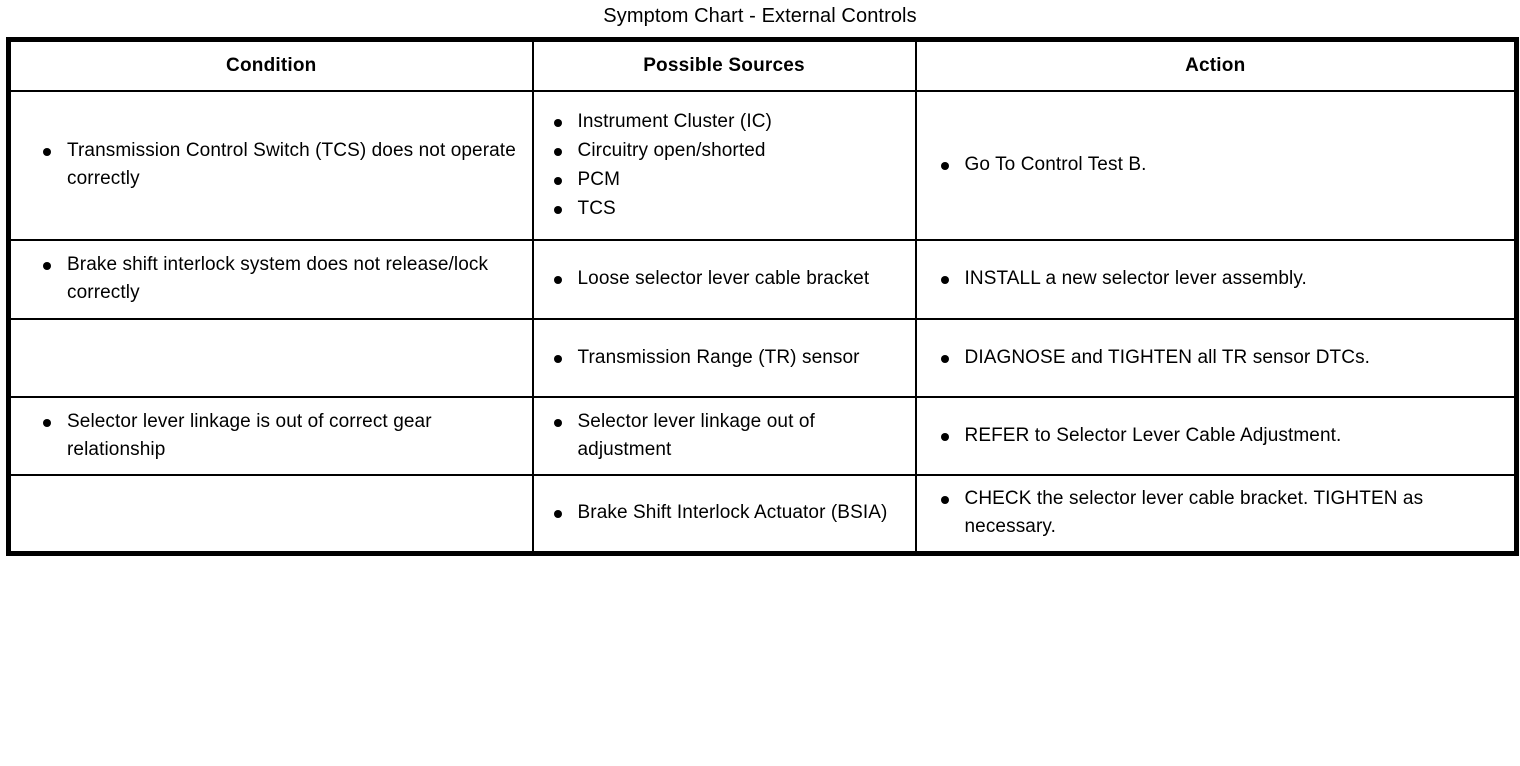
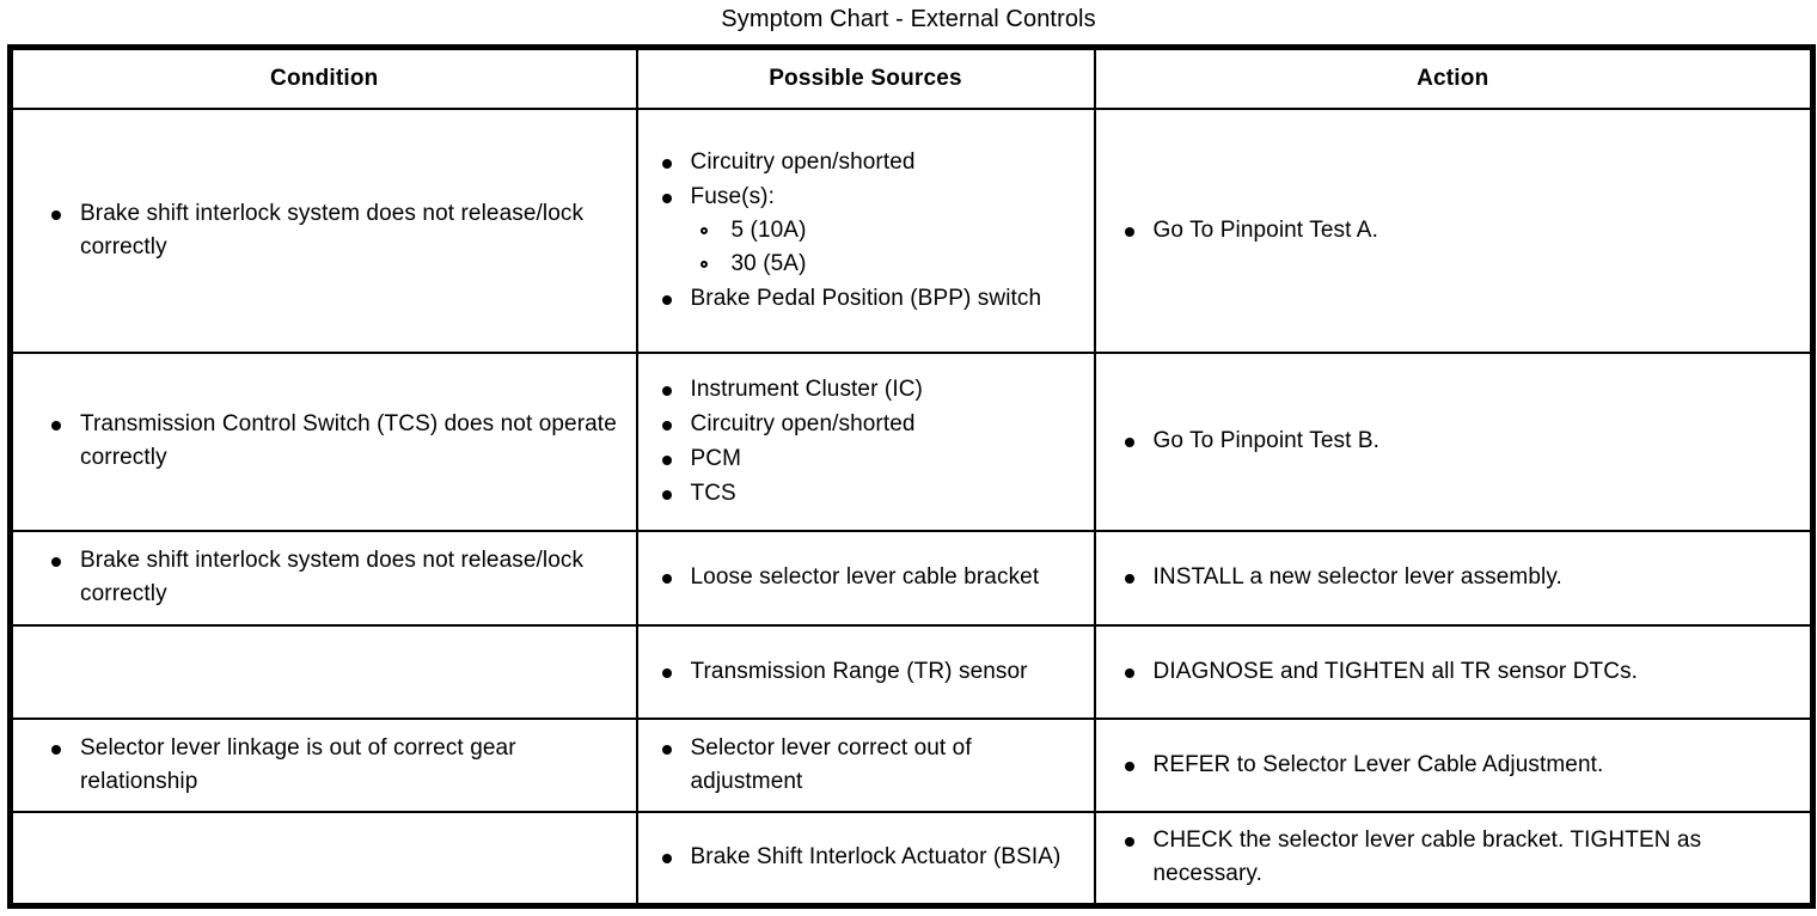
  Symptom Chart - External Controls
  Condition	Possible Sources	Action
+ Brake shift interlock system does not release/lock correctly	Circuitry open/shortedFuse(s):5 (10A)30 (5A)Brake Pedal Position (BPP) switch	Go To Pinpoint Test A.
- Transmission Control Switch (TCS) does not operate correctly	Instrument Cluster (IC)Circuitry open/shortedPCMTCS	Go To Control Test B.
+ Transmission Control Switch (TCS) does not operate correctly	Instrument Cluster (IC)Circuitry open/shortedPCMTCS	Go To Pinpoint Test B.
  Brake shift interlock system does not release/lock correctly	Loose selector lever cable bracket	INSTALL a new selector lever assembly.
  	Transmission Range (TR) sensor	DIAGNOSE and TIGHTEN all TR sensor DTCs.
- Selector lever linkage is out of correct gear relationship	Selector lever linkage out of adjustment	REFER to Selector Lever Cable Adjustment.
+ Selector lever linkage is out of correct gear relationship	Selector lever correct out of adjustment	REFER to Selector Lever Cable Adjustment.
  	Brake Shift Interlock Actuator (BSIA)	CHECK the selector lever cable bracket. TIGHTEN as necessary.
